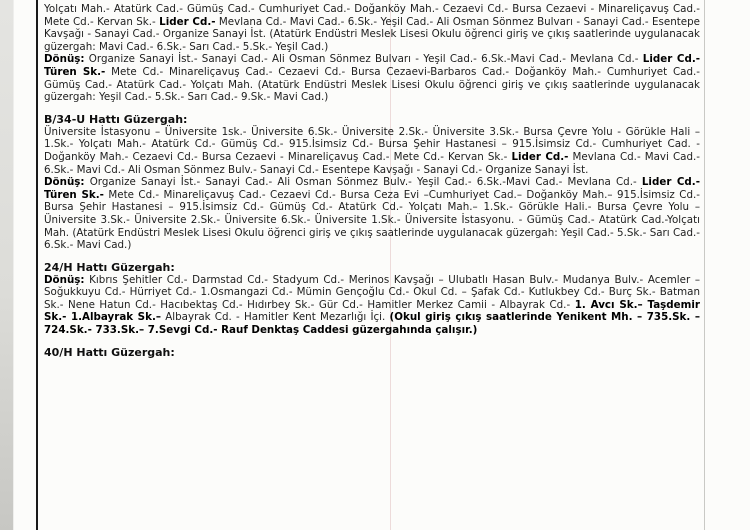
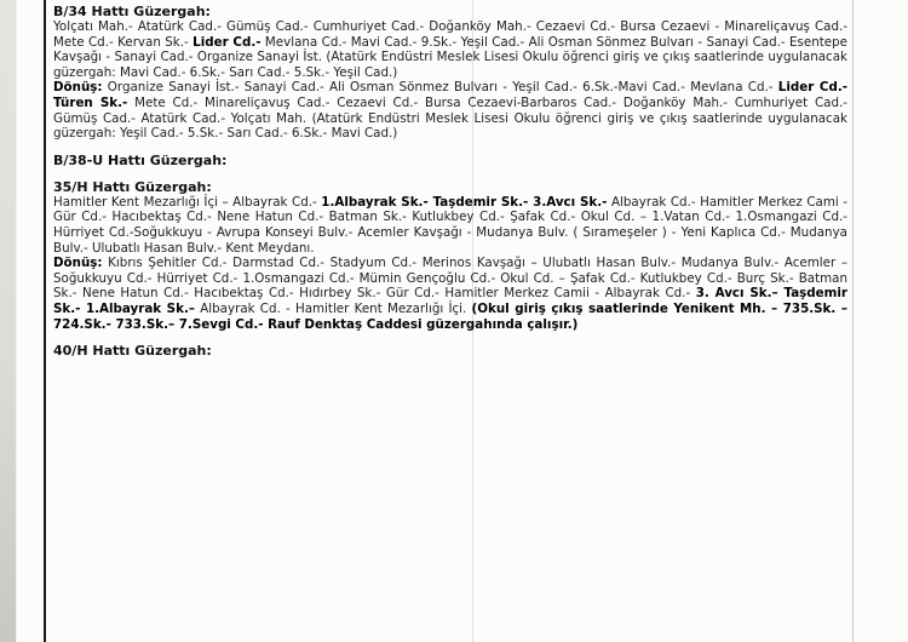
+ B/34 Hattı Güzergah:
- Yolçatı Mah.- Atatürk Cad.- Gümüş Cad.- Cumhuriyet Cad.- Doğanköy Mah.- Cezaevi Cd.- Bursa Cezaevi - Minareliçavuş Cad.- Mete Cd.- Kervan Sk.- Lider Cd.- Mevlana Cd.- Mavi Cad.- 6.Sk.- Yeşil Cad.- Ali Osman Sönmez Bulvarı - Sanayi Cad.- Esentepe Kavşağı - Sanayi Cad.- Organize Sanayi İst. (Atatürk Endüstri Meslek Lisesi Okulu öğrenci giriş ve çıkış saatlerinde uygulanacak güzergah: Mavi Cad.- 6.Sk.- Sarı Cad.- 5.Sk.- Yeşil Cad.)
+ Yolçatı Mah.- Atatürk Cad.- Gümüş Cad.- Cumhuriyet Cad.- Doğanköy Mah.- Cezaevi Cd.- Bursa Cezaevi - Minareliçavuş Cad.- Mete Cd.- Kervan Sk.- Lider Cd.- Mevlana Cd.- Mavi Cad.- 9.Sk.- Yeşil Cad.- Ali Osman Sönmez Bulvarı - Sanayi Cad.- Esentepe Kavşağı - Sanayi Cad.- Organize Sanayi İst. (Atatürk Endüstri Meslek Lisesi Okulu öğrenci giriş ve çıkış saatlerinde uygulanacak güzergah: Mavi Cad.- 6.Sk.- Sarı Cad.- 5.Sk.- Yeşil Cad.)
- Dönüş: Organize Sanayi İst.- Sanayi Cad.- Ali Osman Sönmez Bulvarı - Yeşil Cad.- 6.Sk.-Mavi Cad.- Mevlana Cd.- Lider Cd.- Türen Sk.- Mete Cd.- Minareliçavuş Cad.- Cezaevi Cd.- Bursa Cezaevi-Barbaros Cad.- Doğanköy Mah.- Cumhuriyet Cad.- Gümüş Cad.- Atatürk Cad.- Yolçatı Mah. (Atatürk Endüstri Meslek Lisesi Okulu öğrenci giriş ve çıkış saatlerinde uygulanacak güzergah: Yeşil Cad.- 5.Sk.- Sarı Cad.- 9.Sk.- Mavi Cad.)
+ Dönüş: Organize Sanayi İst.- Sanayi Cad.- Ali Osman Sönmez Bulvarı - Yeşil Cad.- 6.Sk.-Mavi Cad.- Mevlana Cd.- Lider Cd.- Türen Sk.- Mete Cd.- Minareliçavuş Cad.- Cezaevi Cd.- Bursa Cezaevi-Barbaros Cad.- Doğanköy Mah.- Cumhuriyet Cad.- Gümüş Cad.- Atatürk Cad.- Yolçatı Mah. (Atatürk Endüstri Meslek Lisesi Okulu öğrenci giriş ve çıkış saatlerinde uygulanacak güzergah: Yeşil Cad.- 5.Sk.- Sarı Cad.- 6.Sk.- Mavi Cad.)
- B/34-U Hattı Güzergah:
+ B/38-U Hattı Güzergah:
- Üniversite İstasyonu – Üniversite 1sk.- Üniversite 6.Sk.- Üniversite 2.Sk.- Üniversite 3.Sk.- Bursa Çevre Yolu - Görükle Hali – 1.Sk.- Yolçatı Mah.- Atatürk Cd.- Gümüş Cd.- 915.İsimsiz Cd.- Bursa Şehir Hastanesi – 915.İsimsiz Cd.- Cumhuriyet Cad. - Doğanköy Mah.- Cezaevi Cd.- Bursa Cezaevi - Minareliçavuş Cad.- Mete Cd.- Kervan Sk.- Lider Cd.- Mevlana Cd.- Mavi Cad.- 6.Sk.- Mavi Cd.- Ali Osman Sönmez Bulv.- Sanayi Cd.- Esentepe Kavşağı - Sanayi Cd.- Organize Sanayi İst.
- Dönüş: Organize Sanayi İst.- Sanayi Cad.- Ali Osman Sönmez Bulv.- Yeşil Cad.- 6.Sk.-Mavi Cad.- Mevlana Cd.- Lider Cd.- Türen Sk.- Mete Cd.- Minareliçavuş Cad.- Cezaevi Cd.- Bursa Ceza Evi –Cumhuriyet Cad.– Doğanköy Mah.– 915.İsimsiz Cd.- Bursa Şehir Hastanesi – 915.İsimsiz Cd.- Gümüş Cd.- Atatürk Cd.- Yolçatı Mah.– 1.Sk.- Görükle Hali.- Bursa Çevre Yolu – Üniversite 3.Sk.- Üniversite 2.Sk.- Üniversite 6.Sk.- Üniversite 1.Sk.- Üniversite İstasyonu. - Gümüş Cad.- Atatürk Cad.-Yolçatı Mah. (Atatürk Endüstri Meslek Lisesi Okulu öğrenci giriş ve çıkış saatlerinde uygulanacak güzergah: Yeşil Cad.- 5.Sk.- Sarı Cad.- 6.Sk.- Mavi Cad.)
- 24/H Hattı Güzergah:
+ 35/H Hattı Güzergah:
+ Hamitler Kent Mezarlığı İçi – Albayrak Cd.- 1.Albayrak Sk.- Taşdemir Sk.- 3.Avcı Sk.- Albayrak Cd.- Hamitler Merkez Cami - Gür Cd.- Hacıbektaş Cd.- Nene Hatun Cd.- Batman Sk.- Kutlukbey Cd.- Şafak Cd.- Okul Cd. – 1.Vatan Cd.- 1.Osmangazi Cd.- Hürriyet Cd.-Soğukkuyu - Avrupa Konseyi Bulv.- Acemler Kavşağı - Mudanya Bulv. ( Sırameşeler ) - Yeni Kaplıca Cd.- Mudanya Bulv.- Ulubatlı Hasan Bulv.- Kent Meydanı.
- Dönüş: Kıbrıs Şehitler Cd.- Darmstad Cd.- Stadyum Cd.- Merinos Kavşağı – Ulubatlı Hasan Bulv.- Mudanya Bulv.- Acemler – Soğukkuyu Cd.- Hürriyet Cd.- 1.Osmangazi Cd.- Mümin Gençoğlu Cd.- Okul Cd. – Şafak Cd.- Kutlukbey Cd.- Burç Sk.- Batman Sk.- Nene Hatun Cd.- Hacıbektaş Cd.- Hıdırbey Sk.- Gür Cd.- Hamitler Merkez Camii - Albayrak Cd.- 1. Avcı Sk.– Taşdemir Sk.- 1.Albayrak Sk.– Albayrak Cd. - Hamitler Kent Mezarlığı İçi. (Okul giriş çıkış saatlerinde Yenikent Mh. – 735.Sk. – 724.Sk.- 733.Sk.– 7.Sevgi Cd.- Rauf Denktaş Caddesi güzergahında çalışır.)
+ Dönüş: Kıbrıs Şehitler Cd.- Darmstad Cd.- Stadyum Cd.- Merinos Kavşağı – Ulubatlı Hasan Bulv.- Mudanya Bulv.- Acemler – Soğukkuyu Cd.- Hürriyet Cd.- 1.Osmangazi Cd.- Mümin Gençoğlu Cd.- Okul Cd. – Şafak Cd.- Kutlukbey Cd.- Burç Sk.- Batman Sk.- Nene Hatun Cd.- Hacıbektaş Cd.- Hıdırbey Sk.- Gür Cd.- Hamitler Merkez Camii - Albayrak Cd.- 3. Avcı Sk.– Taşdemir Sk.- 1.Albayrak Sk.– Albayrak Cd. - Hamitler Kent Mezarlığı İçi. (Okul giriş çıkış saatlerinde Yenikent Mh. – 735.Sk. – 724.Sk.- 733.Sk.– 7.Sevgi Cd.- Rauf Denktaş Caddesi güzergahında çalışır.)
  40/H Hattı Güzergah:
